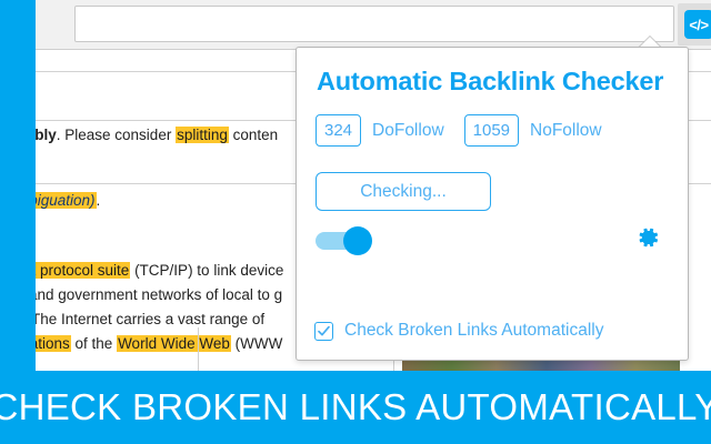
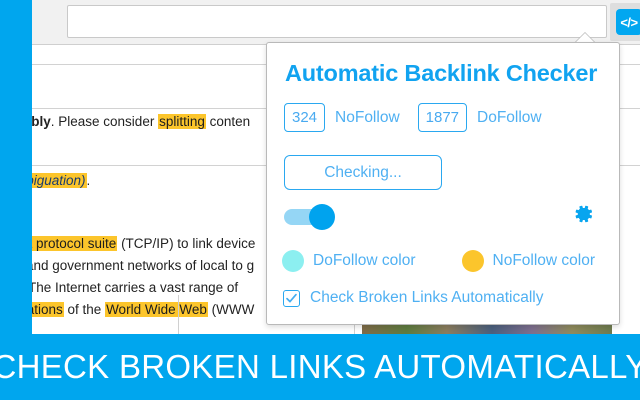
  </>
  bly. Please consider splitting conten
  iguation).
  protocol suite (TCP/IP) to link device
  nd government networks of local to g
  The Internet carries a vast range of
  tions of the World Wide Web (WWW
  Automatic Backlink Checker
  324
- DoFollow
+ NoFollow
- 1059
+ 1877
- NoFollow
+ DoFollow
  Checking...
+ DoFollow color
+ NoFollow color
  Check Broken Links Automatically
  CHECK BROKEN LINKS AUTOMATICALLY
